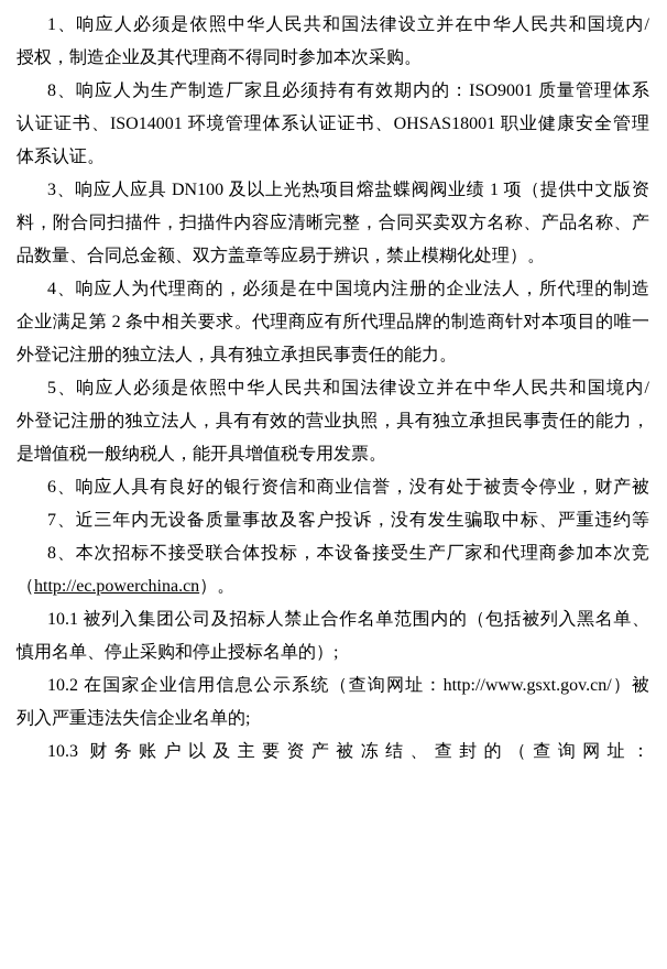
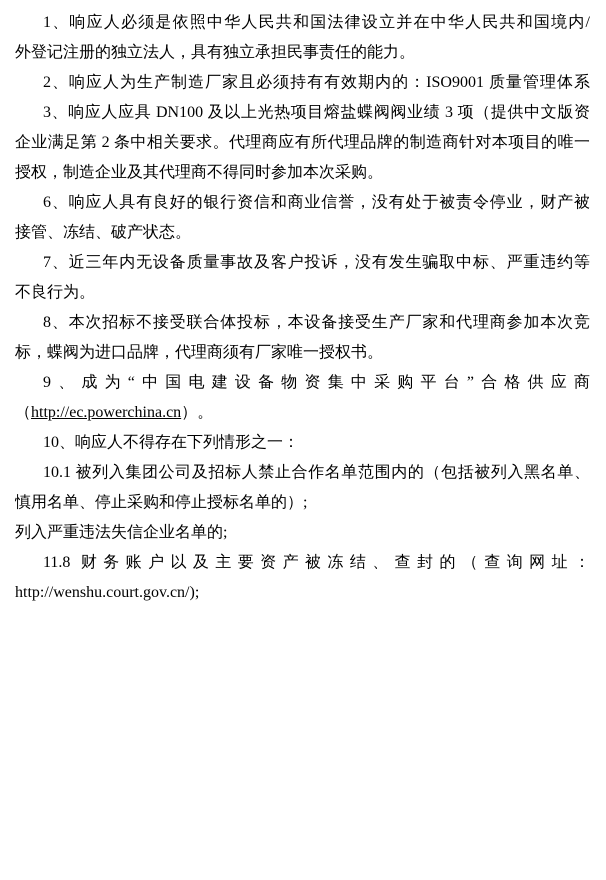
  1、响应人必须是依照中华人民共和国法律设立并在中华人民共和国境内/
- 授权，制造企业及其代理商不得同时参加本次采购。
+ 外登记注册的独立法人，具有独立承担民事责任的能力。
- 8、响应人为生产制造厂家且必须持有有效期内的：ISO9001 质量管理体系
+ 2、响应人为生产制造厂家且必须持有有效期内的：ISO9001 质量管理体系
- 认证证书、ISO14001 环境管理体系认证证书、OHSAS18001 职业健康安全管理
- 体系认证。
- 3、响应人应具 DN100 及以上光热项目熔盐蝶阀阀业绩 1 项（提供中文版资
+ 3、响应人应具 DN100 及以上光热项目熔盐蝶阀阀业绩 3 项（提供中文版资
- 料，附合同扫描件，扫描件内容应清晰完整，合同买卖双方名称、产品名称、产
- 品数量、合同总金额、双方盖章等应易于辨识，禁止模糊化处理）。
- 4、响应人为代理商的，必须是在中国境内注册的企业法人，所代理的制造
  企业满足第 2 条中相关要求。代理商应有所代理品牌的制造商针对本项目的唯一
- 外登记注册的独立法人，具有独立承担民事责任的能力。
+ 授权，制造企业及其代理商不得同时参加本次采购。
- 5、响应人必须是依照中华人民共和国法律设立并在中华人民共和国境内/
- 外登记注册的独立法人，具有有效的营业执照，具有独立承担民事责任的能力，
- 是增值税一般纳税人，能开具增值税专用发票。
  6、响应人具有良好的银行资信和商业信誉，没有处于被责令停业，财产被
+ 接管、冻结、破产状态。
  7、近三年内无设备质量事故及客户投诉，没有发生骗取中标、严重违约等
+ 不良行为。
  8、本次招标不接受联合体投标，本设备接受生产厂家和代理商参加本次竞
+ 标，蝶阀为进口品牌，代理商须有厂家唯一授权书。
+ 9、成为“中国电建设备物资集中采购平台”合格供应商
  （http://ec.powerchina.cn）。
+ 10、响应人不得存在下列情形之一：
  10.1 被列入集团公司及招标人禁止合作名单范围内的（包括被列入黑名单、
  慎用名单、停止采购和停止授标名单的）;
- 10.2 在国家企业信用信息公示系统（查询网址：http://www.gsxt.gov.cn/）被
  列入严重违法失信企业名单的;
- 10.3 财务账户以及主要资产被冻结、查封的（查询网址：
+ 11.8 财务账户以及主要资产被冻结、查封的（查询网址：
+ http://wenshu.court.gov.cn/);
